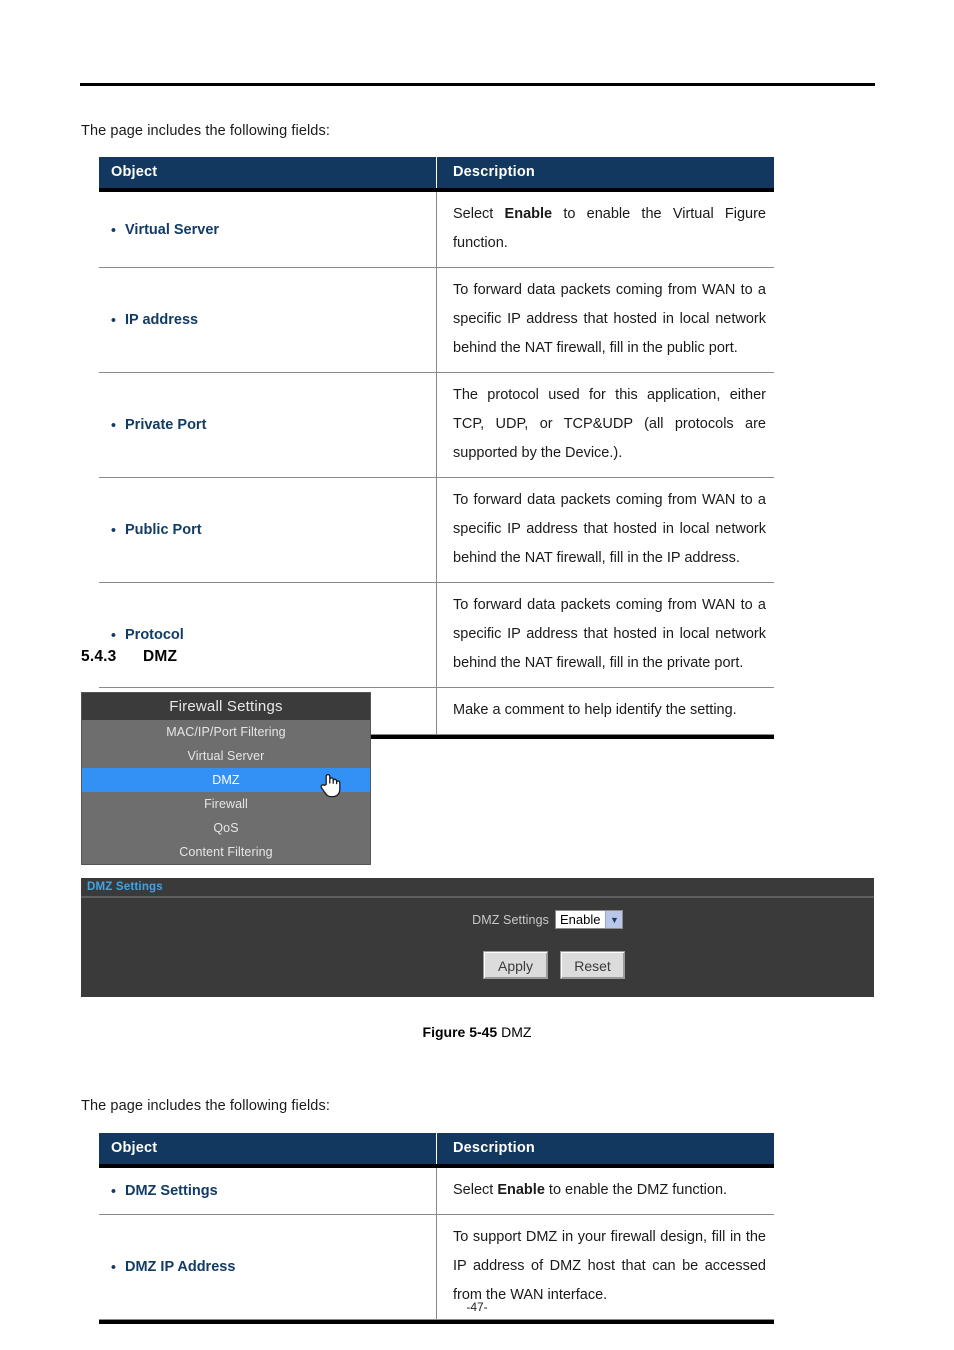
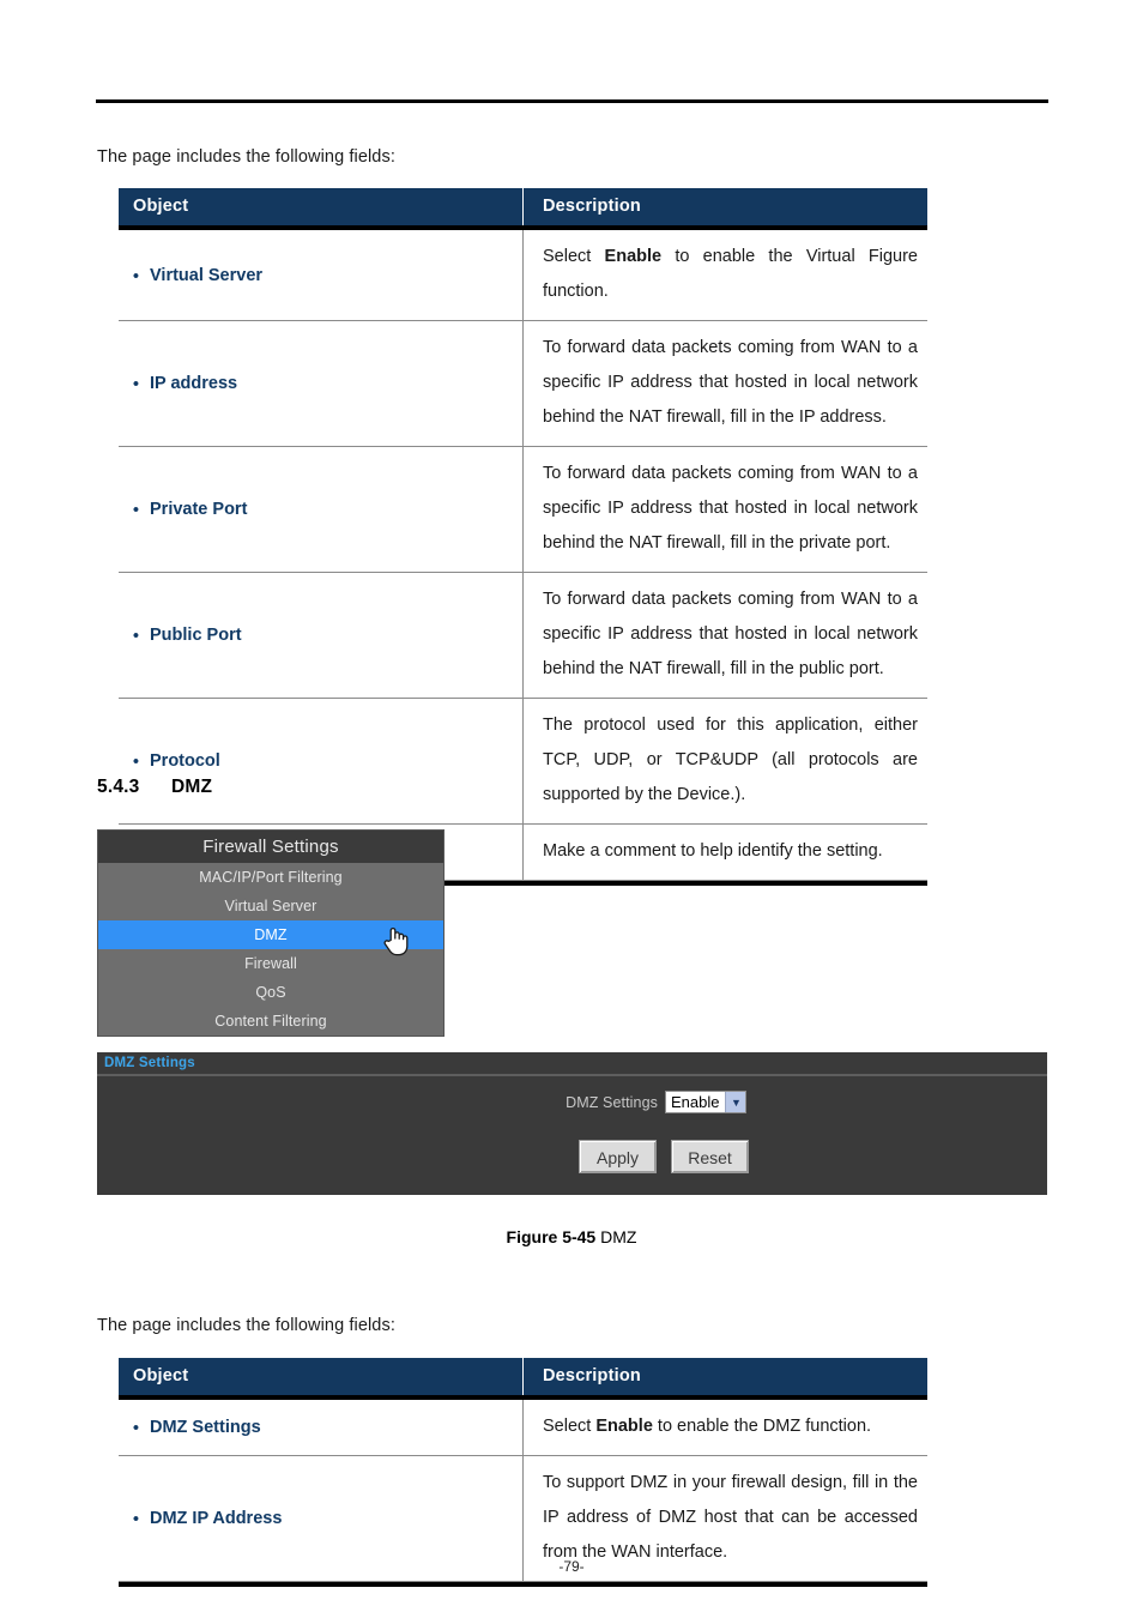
  The page includes the following fields:
  Object	Description
  Virtual Server	Select Enable to enable the Virtual Figure function.
- IP address	To forward data packets coming from WAN to a specific IP address that hosted in local network behind the NAT firewall, fill in the public port.
+ IP address	To forward data packets coming from WAN to a specific IP address that hosted in local network behind the NAT firewall, fill in the IP address.
- Private Port	The protocol used for this application, either TCP, UDP, or TCP&UDP (all protocols are supported by the Device.).
+ Private Port	To forward data packets coming from WAN to a specific IP address that hosted in local network behind the NAT firewall, fill in the private port.
- Public Port	To forward data packets coming from WAN to a specific IP address that hosted in local network behind the NAT firewall, fill in the IP address.
+ Public Port	To forward data packets coming from WAN to a specific IP address that hosted in local network behind the NAT firewall, fill in the public port.
- Protocol	To forward data packets coming from WAN to a specific IP address that hosted in local network behind the NAT firewall, fill in the private port.
+ Protocol	The protocol used for this application, either TCP, UDP, or TCP&UDP (all protocols are supported by the Device.).
  	Make a comment to help identify the setting.
  5.4.3 DMZ
  Firewall Settings
  MAC/IP/Port Filtering
  Virtual Server
  DMZ
  Firewall
  QoS
  Content Filtering
  DMZ Settings
  DMZ Settings
  Enable
  ▼
  Apply
  Reset
  Figure 5-45 DMZ
  The page includes the following fields:
  Object	Description
  DMZ Settings	Select Enable to enable the DMZ function.
  DMZ IP Address	To support DMZ in your firewall design, fill in the IP address of DMZ host that can be accessed from the WAN interface.
- -47-
+ -79-
